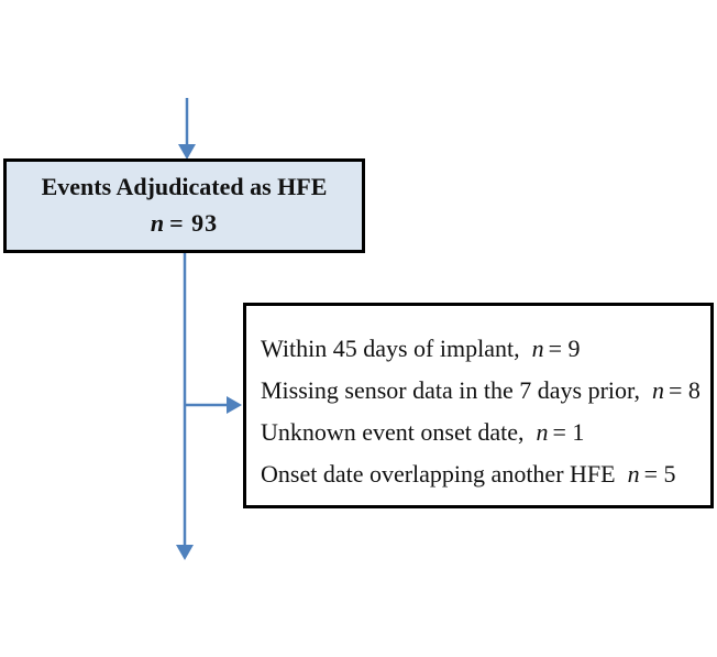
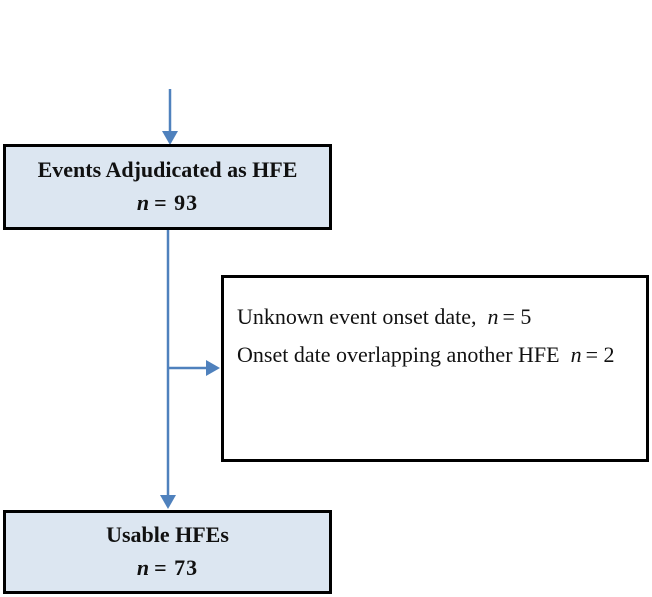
  Events Adjudicated as HFE
  n = 93
- Within 45 days of implant, n = 9
- Missing sensor data in the 7 days prior, n = 8
- Unknown event onset date, n = 1
+ Unknown event onset date, n = 5
- Onset date overlapping another HFE n = 5
+ Onset date overlapping another HFE n = 2
+ Usable HFEs
+ n = 73
